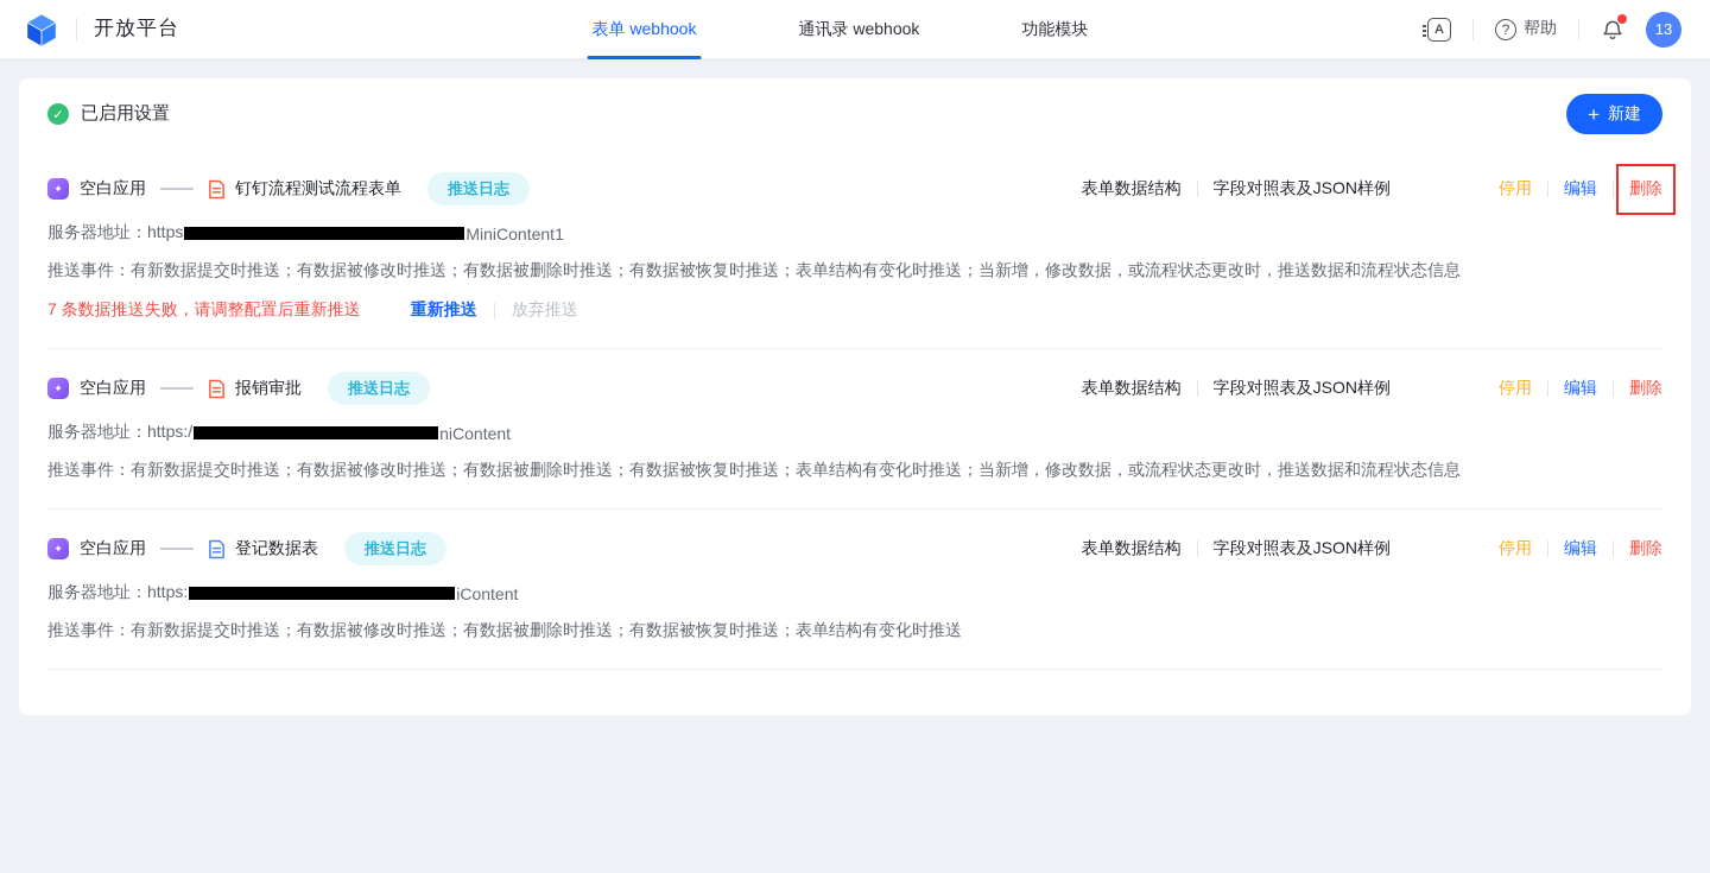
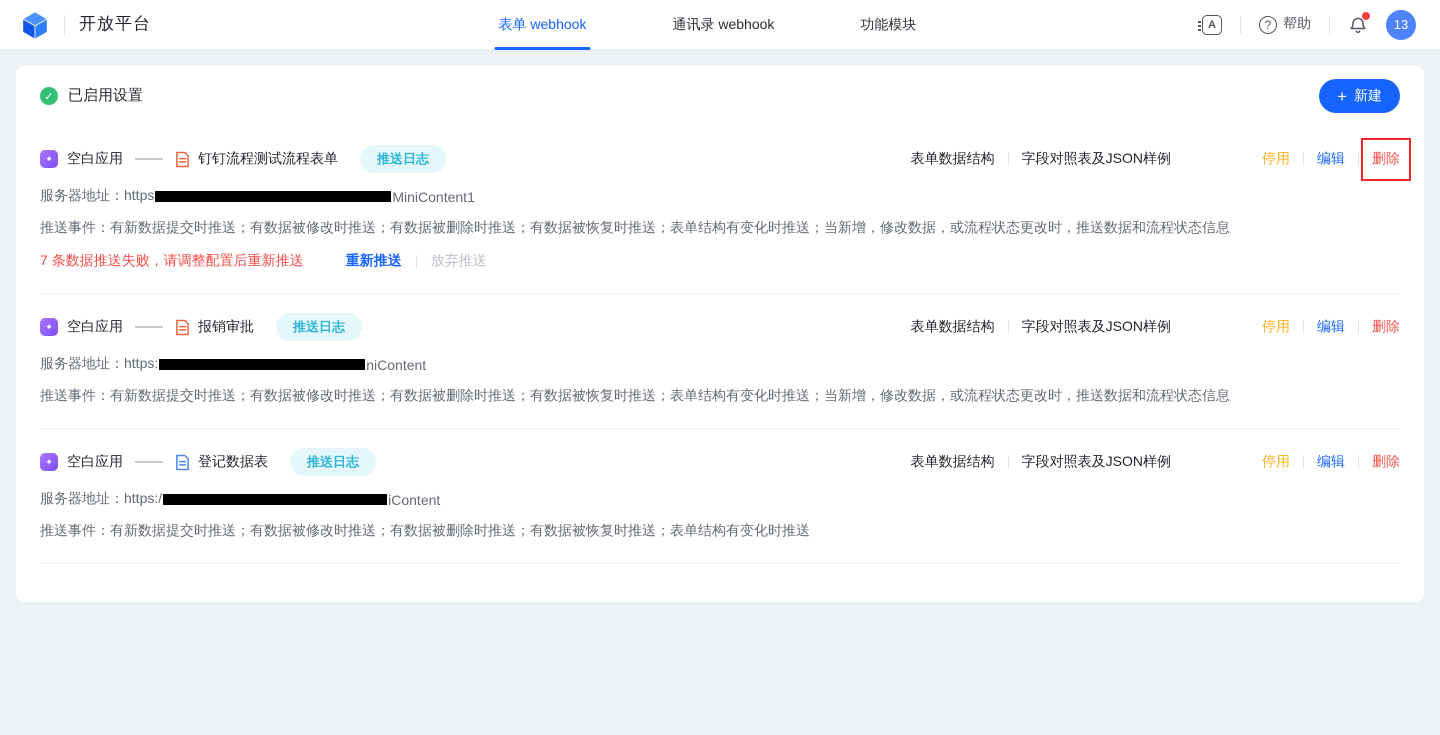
  开放平台
  表单 webhook
  通讯录 webhook
  功能模块
  A
  ?
  帮助
  13
  ✓
  已启用设置
  +
  新建
  ✦
  空白应用
  钉钉流程测试流程表单
  推送日志
  表单数据结构
  字段对照表及JSON样例
  停用
  编辑
  删除
  服务器地址：https
  MiniContent1
  推送事件：有新数据提交时推送；有数据被修改时推送；有数据被删除时推送；有数据被恢复时推送；表单结构有变化时推送；当新增，修改数据，或流程状态更改时，推送数据和流程状态信息
  7 条数据推送失败，请调整配置后重新推送
  重新推送
  放弃推送
  ✦
  空白应用
  报销审批
  推送日志
  表单数据结构
  字段对照表及JSON样例
  停用
  编辑
  删除
- 服务器地址：https:/
+ 服务器地址：https:
  niContent
  推送事件：有新数据提交时推送；有数据被修改时推送；有数据被删除时推送；有数据被恢复时推送；表单结构有变化时推送；当新增，修改数据，或流程状态更改时，推送数据和流程状态信息
  ✦
  空白应用
  登记数据表
  推送日志
  表单数据结构
  字段对照表及JSON样例
  停用
  编辑
  删除
- 服务器地址：https:
+ 服务器地址：https:/
  iContent
  推送事件：有新数据提交时推送；有数据被修改时推送；有数据被删除时推送；有数据被恢复时推送；表单结构有变化时推送
